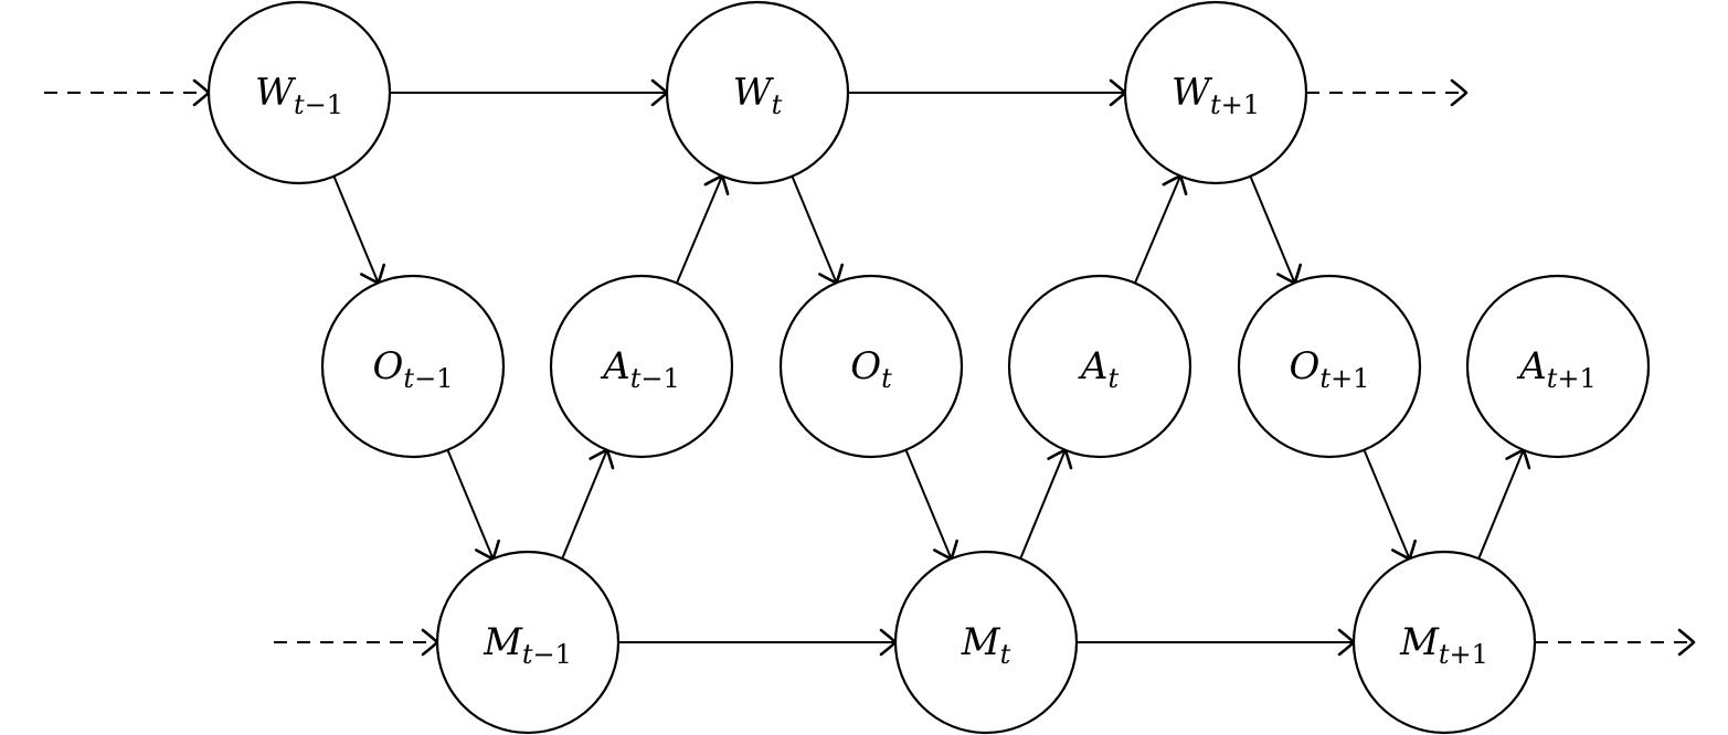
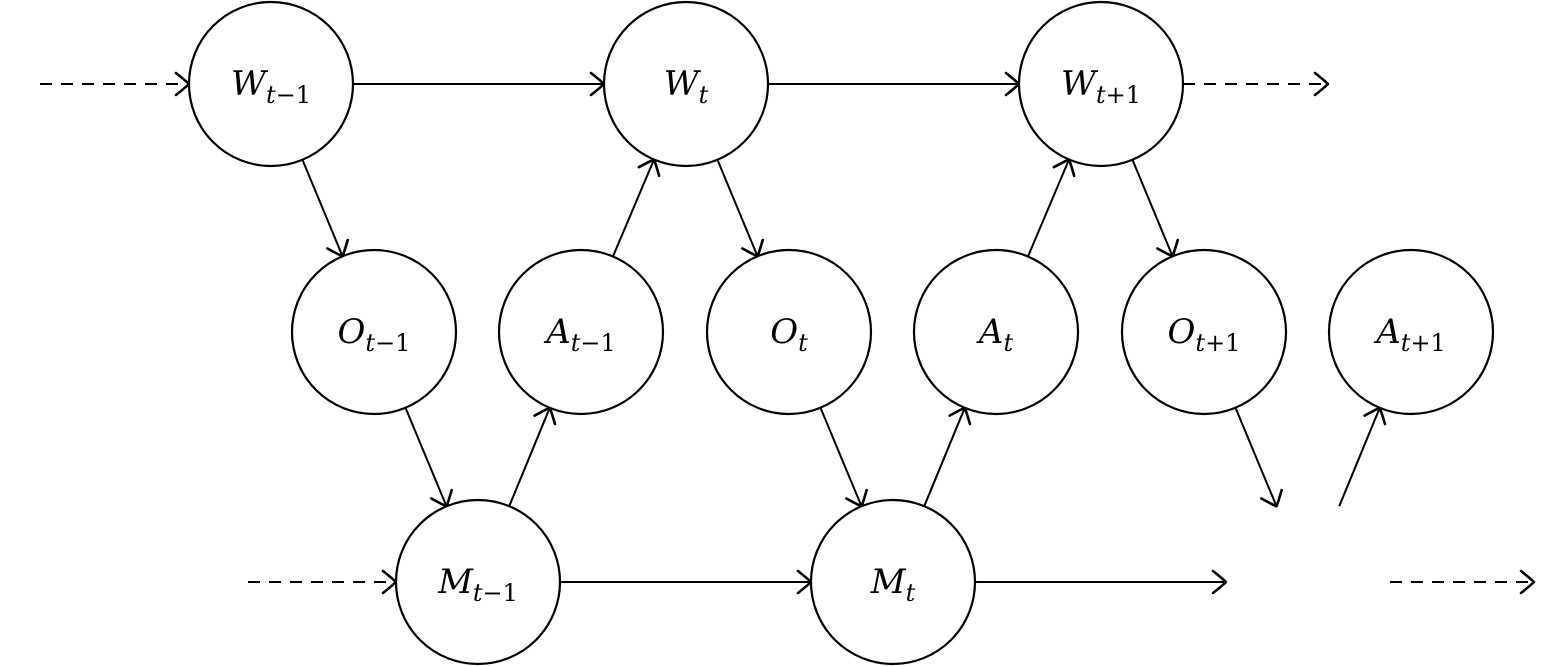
  Wt−1
  Wt
  Wt+1
  Ot−1
  At−1
  Ot
  At
  Ot+1
  At+1
  Mt−1
  Mt
- Mt+1
